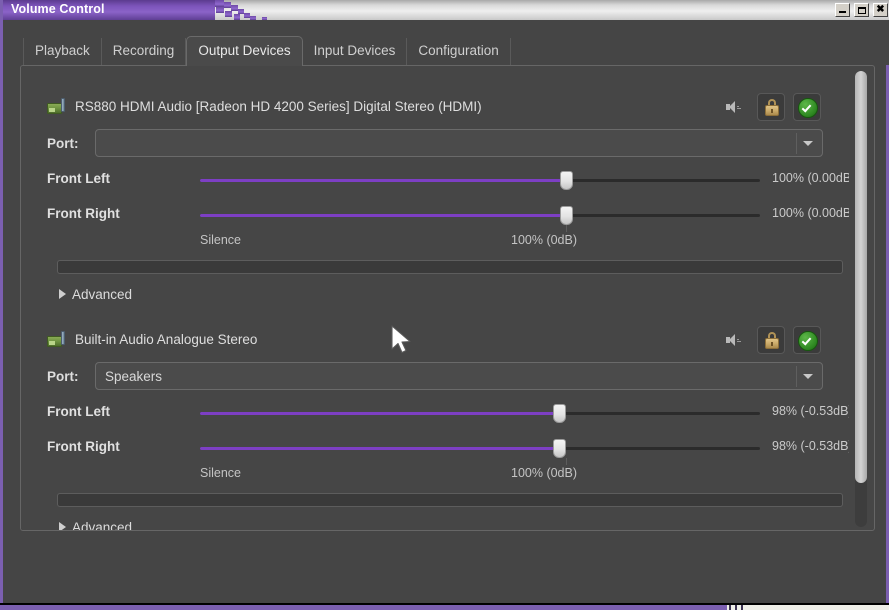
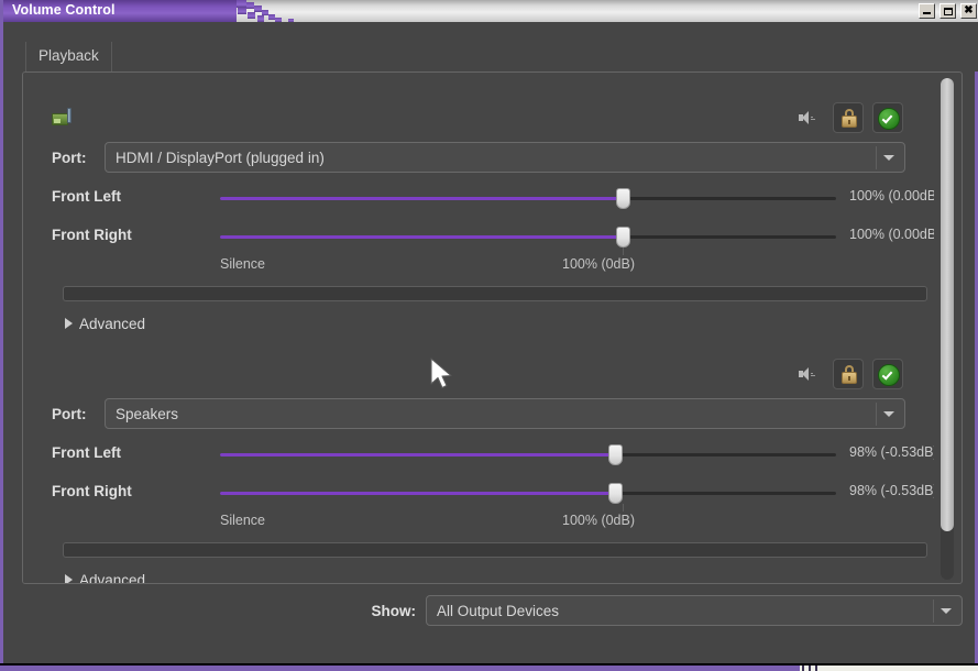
  Volume Control
  ✖
  Playback
- Recording
- Output Devices
- Input Devices
- Configuration
- RS880 HDMI Audio [Radeon HD 4200 Series] Digital Stereo (HDMI)
  Port:
+ HDMI / DisplayPort (plugged in)
  Front Left
  100% (0.00dB
  Front Right
  100% (0.00dB
  Silence
  100% (0dB)
  Advanced
- Built-in Audio Analogue Stereo
  Port:
  Speakers
  Front Left
  98% (-0.53dB
  Front Right
  98% (-0.53dB
  Silence
  100% (0dB)
  Advanced
+ Show:
+ All Output Devices
